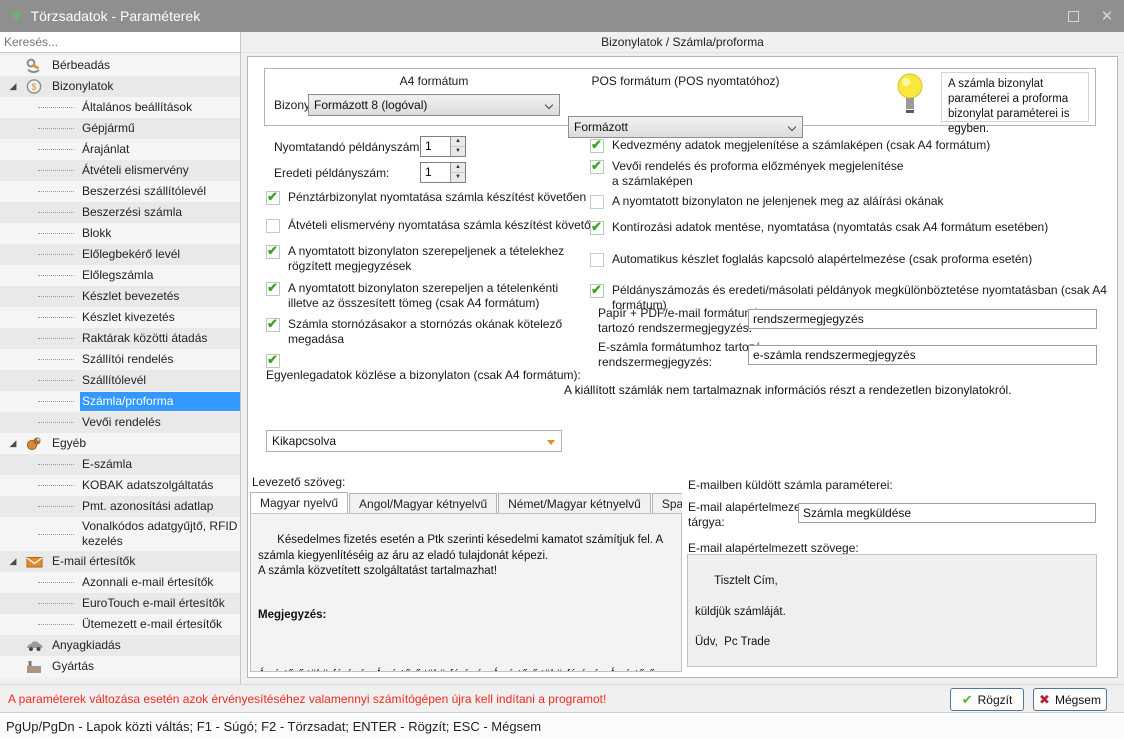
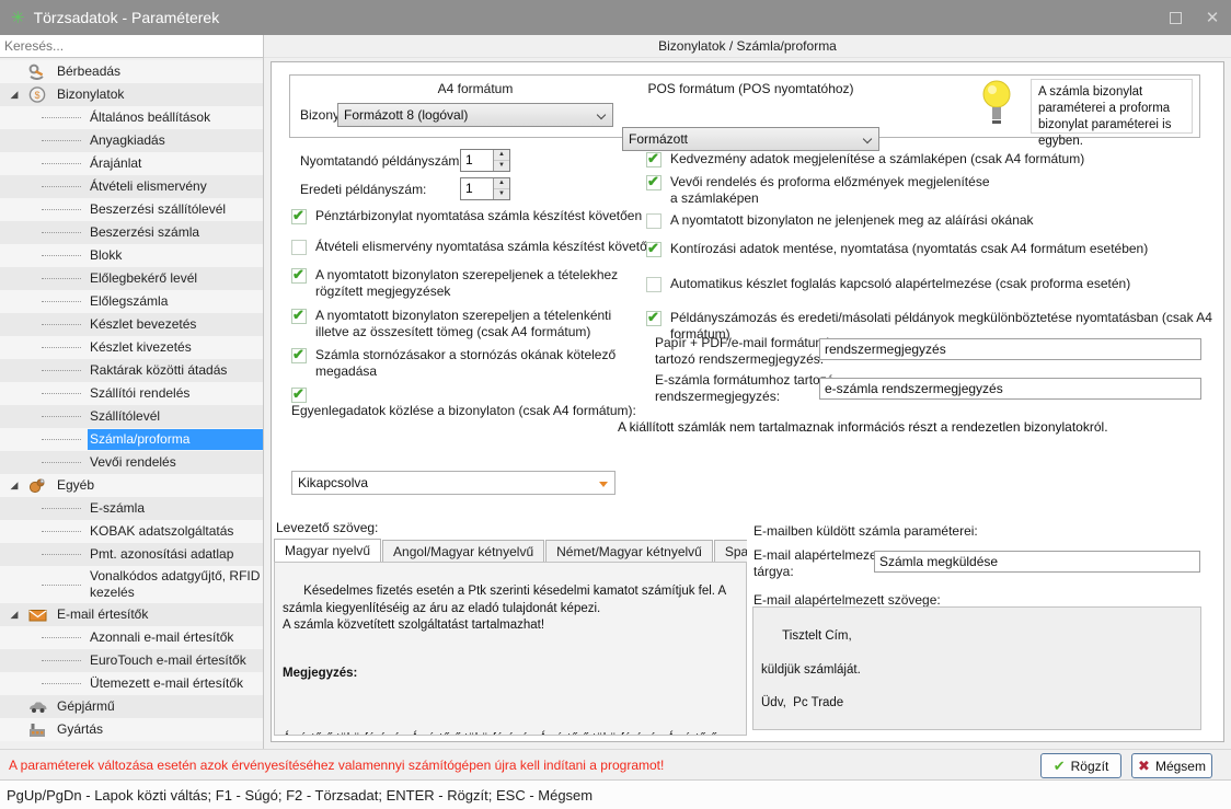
  ✳
  Törzsadatok - Paraméterek
  ✕
  Keresés...
  Bérbeadás
  ◢
  $
  Bizonylatok
  Általános beállítások
- Gépjármű
+ Anyagkiadás
  Árajánlat
  Átvételi elismervény
  Beszerzési szállítólevél
  Beszerzési számla
  Blokk
  Előlegbekérő levél
  Előlegszámla
  Készlet bevezetés
  Készlet kivezetés
  Raktárak közötti átadás
  Szállítói rendelés
  Szállítólevél
  Számla/proforma
  Vevői rendelés
  ◢
  Egyéb
  E-számla
  KOBAK adatszolgáltatás
  Pmt. azonosítási adatlap
  Vonalkódos adatgyűjtő, RFID
  kezelés
  ◢
  E-mail értesítők
  Azonnali e-mail értesítők
  EuroTouch e-mail értesítők
  Ütemezett e-mail értesítők
- Anyagkiadás
+ Gépjármű
  Gyártás
  Bizonylatok / Számla/proforma
  A4 formátum
  Formázott 8 (logóval)
  POS formátum (POS nyomtatóhoz)
  Formázott
  A számla bizonylat paraméterei a proforma bizonylat paraméterei is egyben.
  Nyomtatandó példányszám
  1
  Eredeti példányszám:
  1
  Pénztárbizonylat nyomtatása számla készítést követően
  Átvételi elismervény nyomtatása számla készítést követő
  A nyomtatott bizonylaton szerepeljenek a tételekhez
  rögzített megjegyzések
  A nyomtatott bizonylaton szerepeljen a tételenkénti
  illetve az összesített tömeg (csak A4 formátum)
  Számla stornózásakor a stornózás okának kötelező
  megadása
  Egyenlegadatok közlése a bizonylaton (csak A4 formátum):
  Kikapcsolva
  Kedvezmény adatok megjelenítése a számlaképen (csak A4 formátum)
  Vevői rendelés és proforma előzmények megjelenítése
  a számlaképen
  A nyomtatott bizonylaton ne jelenjenek meg az aláírási okának
  Kontírozási adatok mentése, nyomtatása (nyomtatás csak A4 formátum esetében)
  Automatikus készlet foglalás kapcsoló alapértelmezése (csak proforma esetén)
  Példányszámozás és eredeti/másolati példányok megkülönböztetése nyomtatásban (csak A4 formátum)
  Papír + PDF/e-mail formátu
  tartozó rendszermegjegyzés
  rendszermegjegyzés
  E-számla formátumhoz tarto
  rendszermegjegyzés:
  e-számla rendszermegjegyzés
  A kiállított számlák nem tartalmaznak információs részt a rendezetlen bizonylatokról.
  Levezető szöveg:
  Magyar nyelvű
  Angol/Magyar kétnyelvű
  Német/Magyar kétnyelvű
  Késedelmes fizetés esetén a Ptk szerinti késedelmi kamatot számítjuk fel. A számla kiegyenlítéséig az áru az eladó tulajdonát képezi.
  A számla közvetített szolgáltatást tartalmazhat!
  Megjegyzés:
  E-mailben küldött számla paraméterei:
  E-mail alapértelmez
  tárgya:
  Számla megküldése
  E-mail alapértelmezett szövege:
  Tisztelt Cím,
  küldjük számláját.
  Üdv, Pc Trade
  A paraméterek változása esetén azok érvényesítéséhez valamennyi számítógépen újra kell indítani a programot!
  ✔
  Rögzít
  ✖
  Mégsem
  PgUp/PgDn - Lapok közti váltás; F1 - Súgó; F2 - Törzsadat; ENTER - Rögzít; ESC - Mégsem
